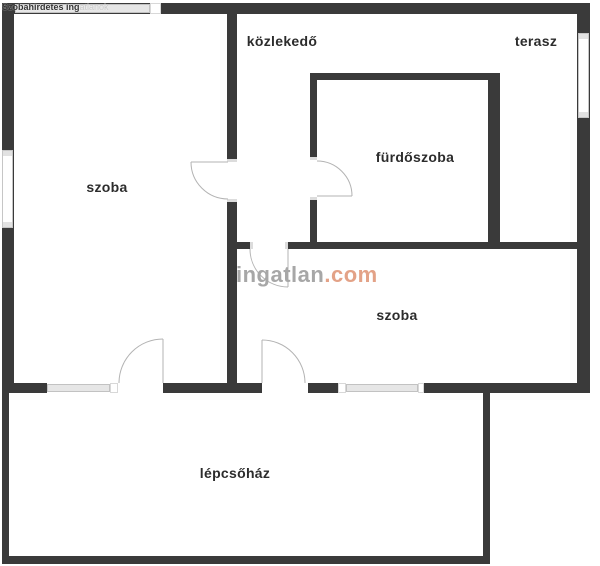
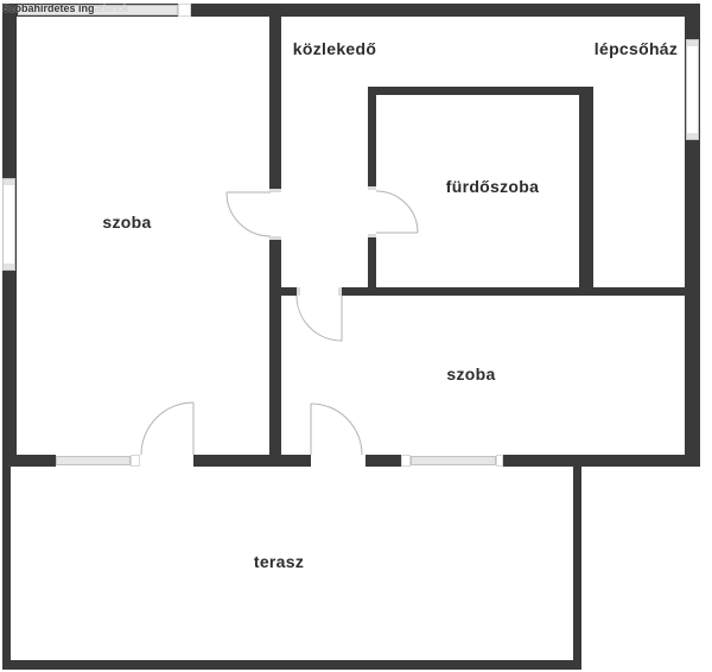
  közlekedő
- terasz
+ lépcsőház
  fürdőszoba
  szoba
  szoba
- lépcsőház
+ terasz
- ingatlan.com
  Szobahirdetes ingatlanok
